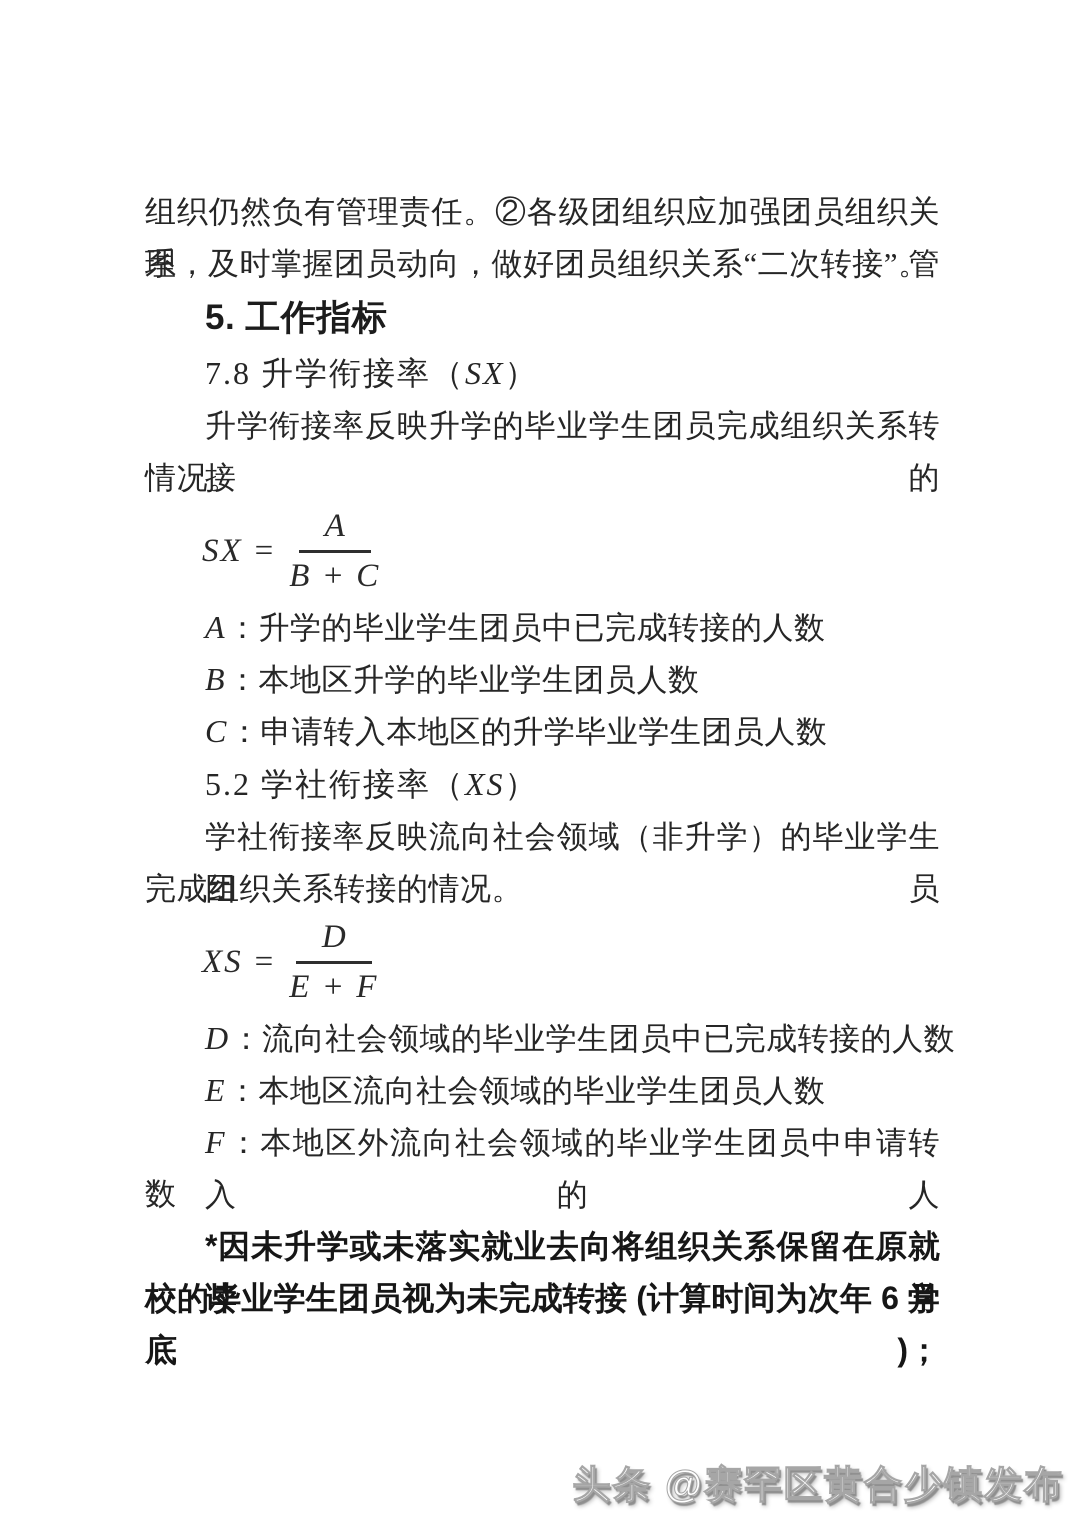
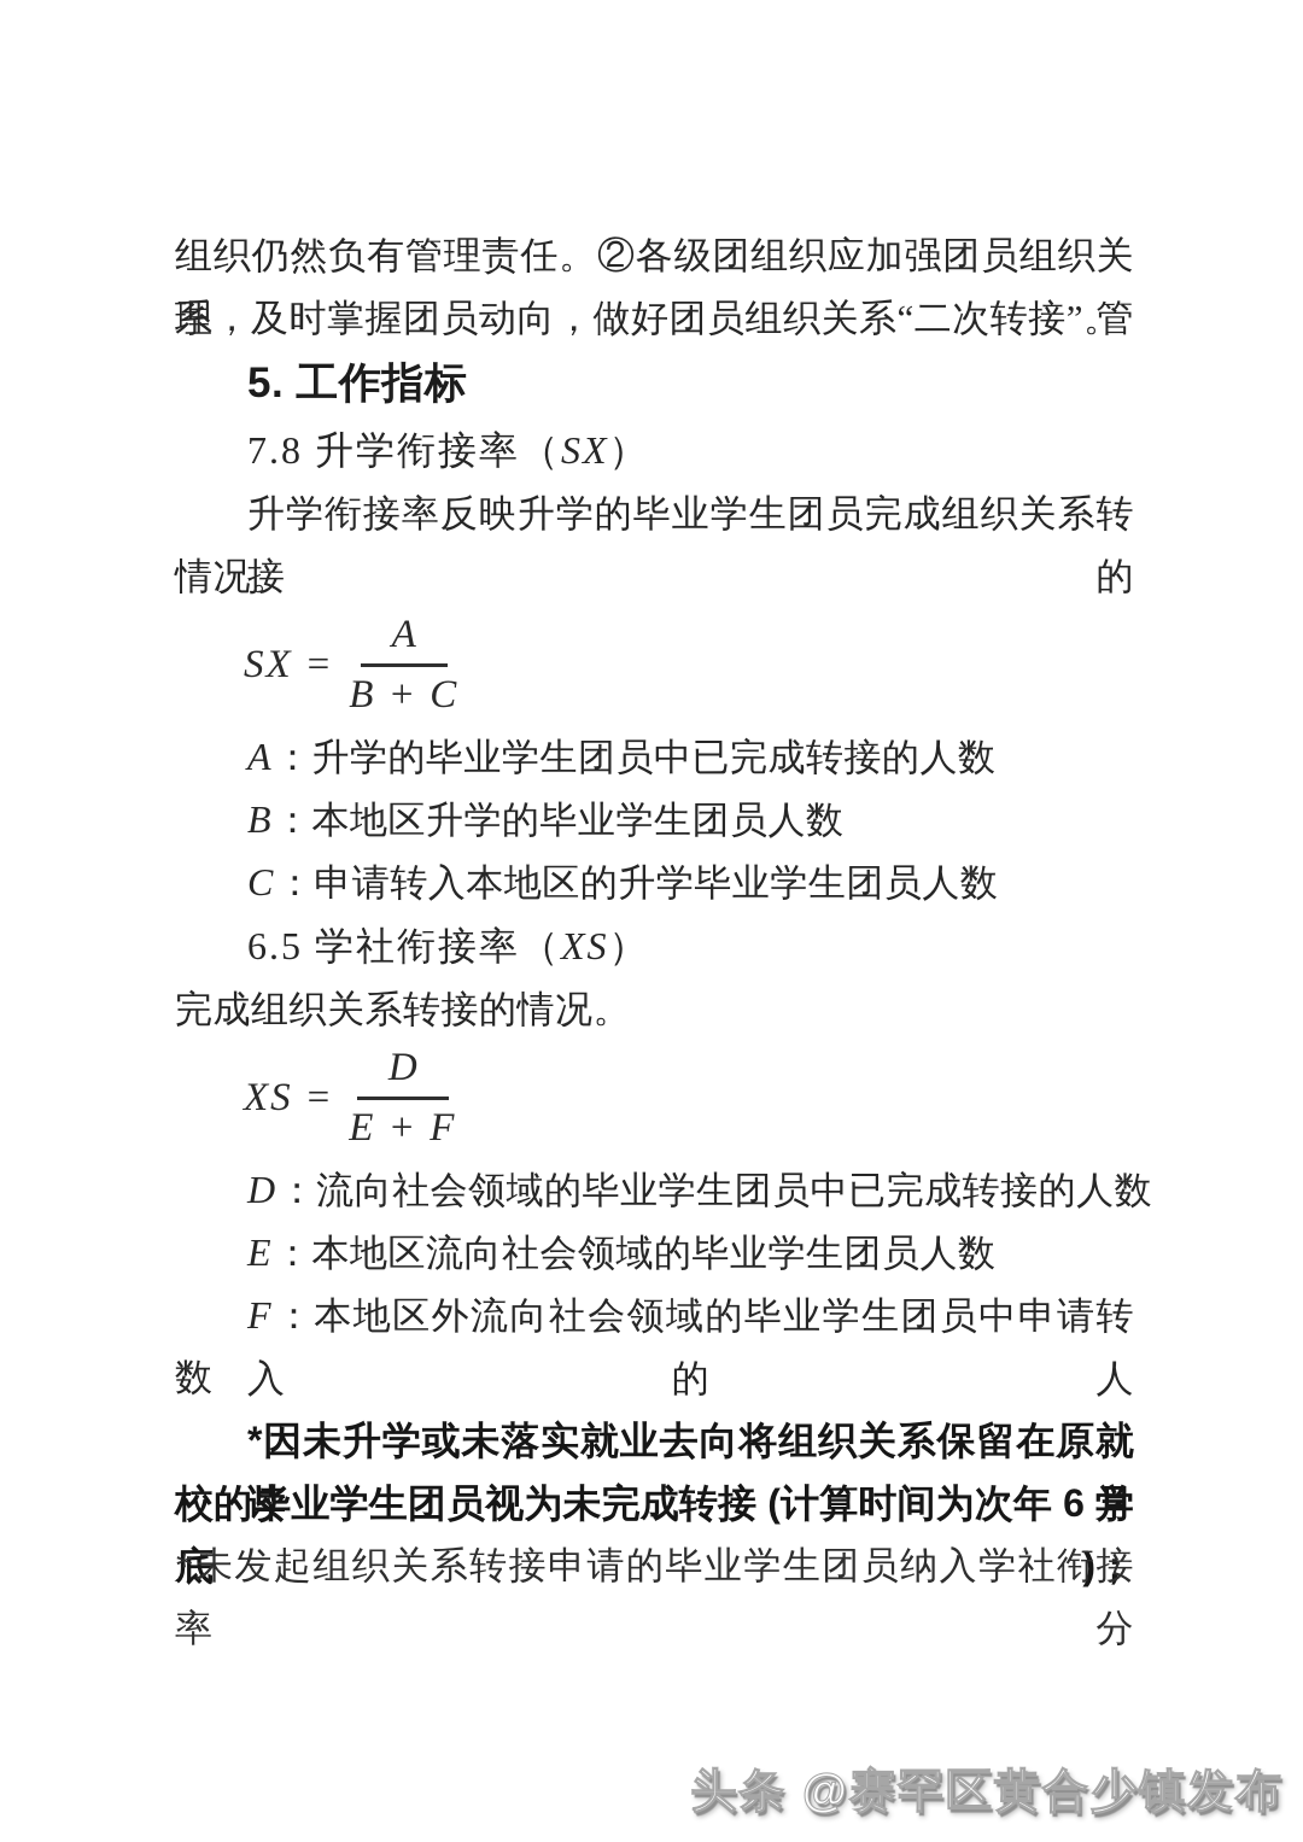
  组织仍然负有管理责任。②各级团组织应加强团员组织关系管
  理，及时掌握团员动向，做好团员组织关系“二次转接”。
  5. 工作指标
  7.8 升学衔接率（SX）
  升学衔接率反映升学的毕业学生团员完成组织关系转接的
  情况。
  SX
  =
  A
  B + C
  A：升学的毕业学生团员中已完成转接的人数
  B：本地区升学的毕业学生团员人数
  C：申请转入本地区的升学毕业学生团员人数
- 5.2 学社衔接率（XS）
+ 6.5 学社衔接率（XS）
- 学社衔接率反映流向社会领域（非升学）的毕业学生团员
  完成组织关系转接的情况。
  XS
  =
  D
  E + F
  D：流向社会领域的毕业学生团员中已完成转接的人数
  E：本地区流向社会领域的毕业学生团员人数
  F：本地区外流向社会领域的毕业学生团员中申请转入的人
  数
  *因未升学或未落实就业去向将组织关系保留在原就读学
  校的毕业学生团员视为未完成转接 (计算时间为次年 6 月底)；
+ *未发起组织关系转接申请的毕业学生团员纳入学社衔接率分
  头条 @赛罕区黄合少镇发布
